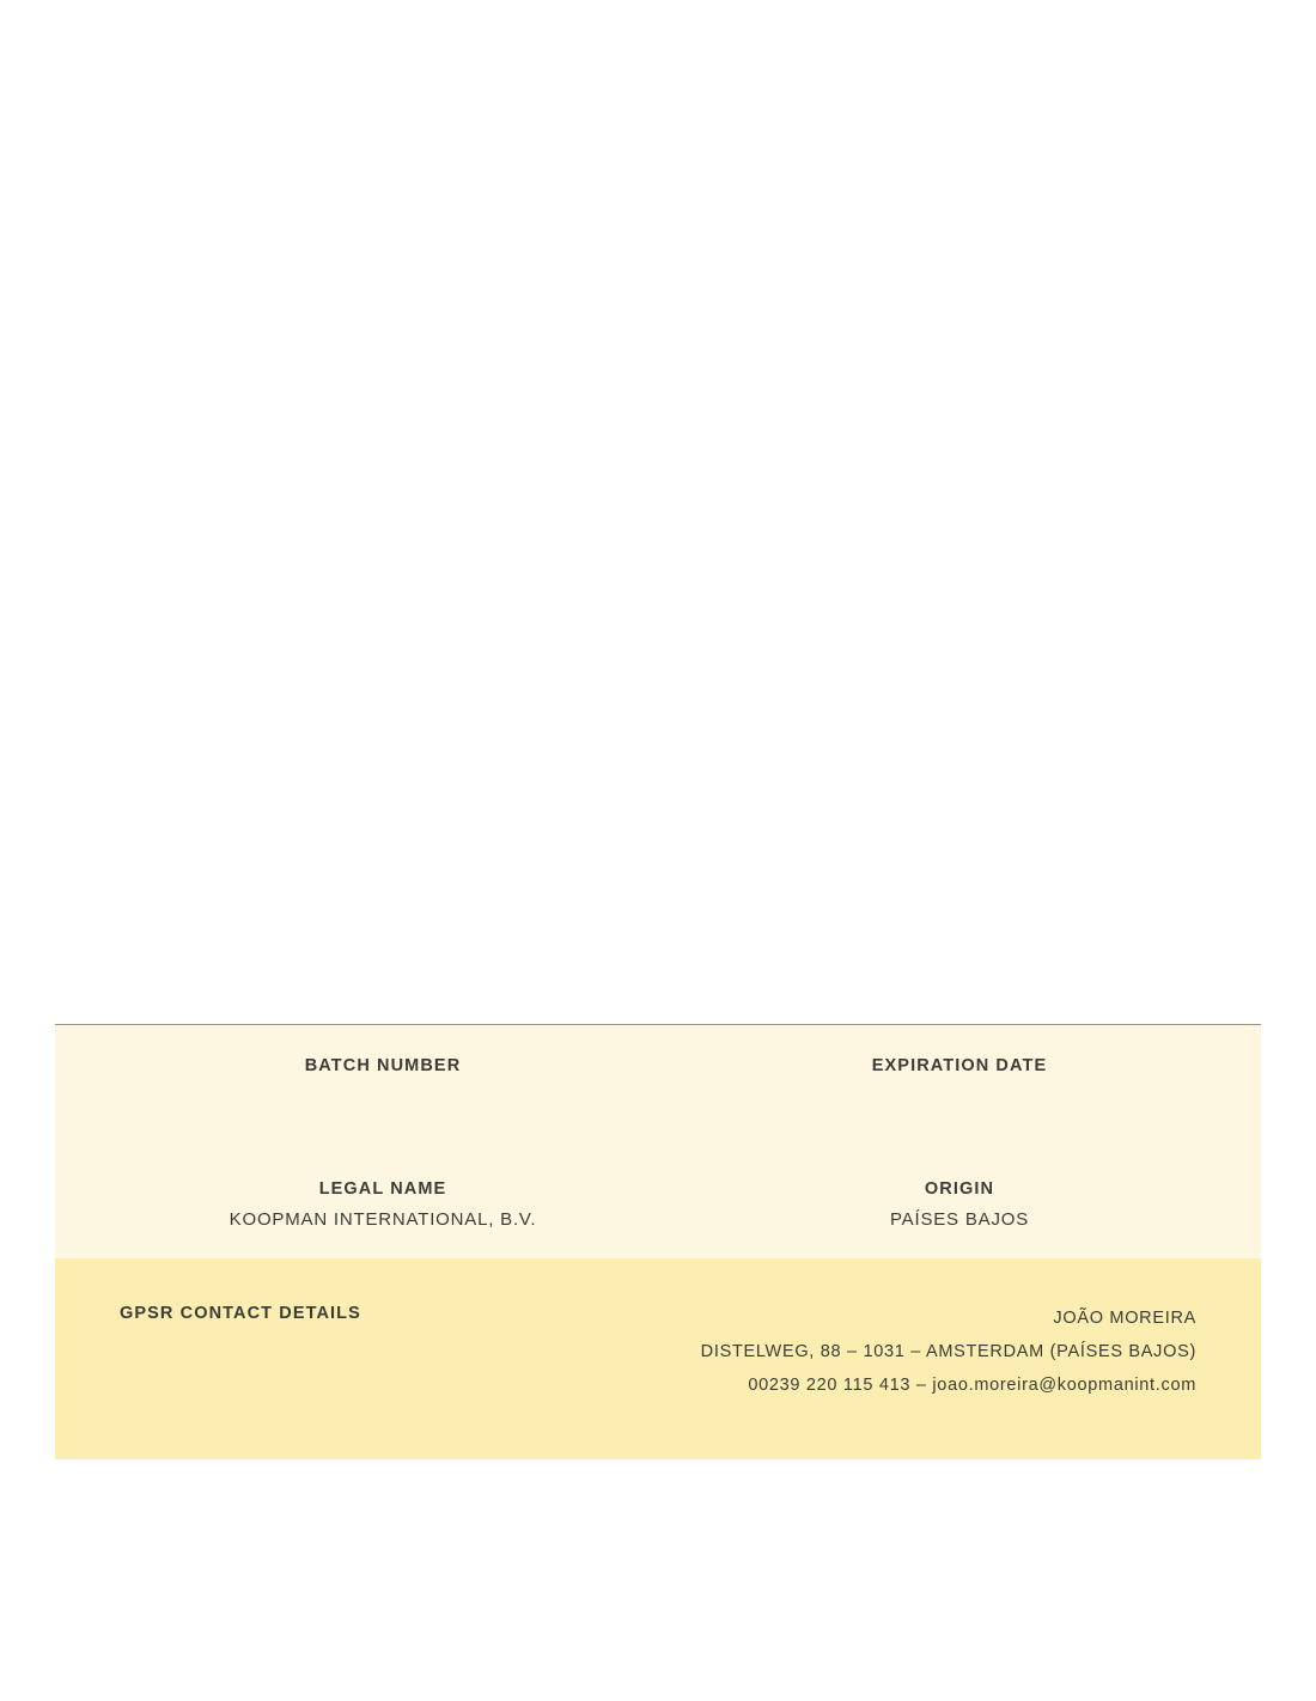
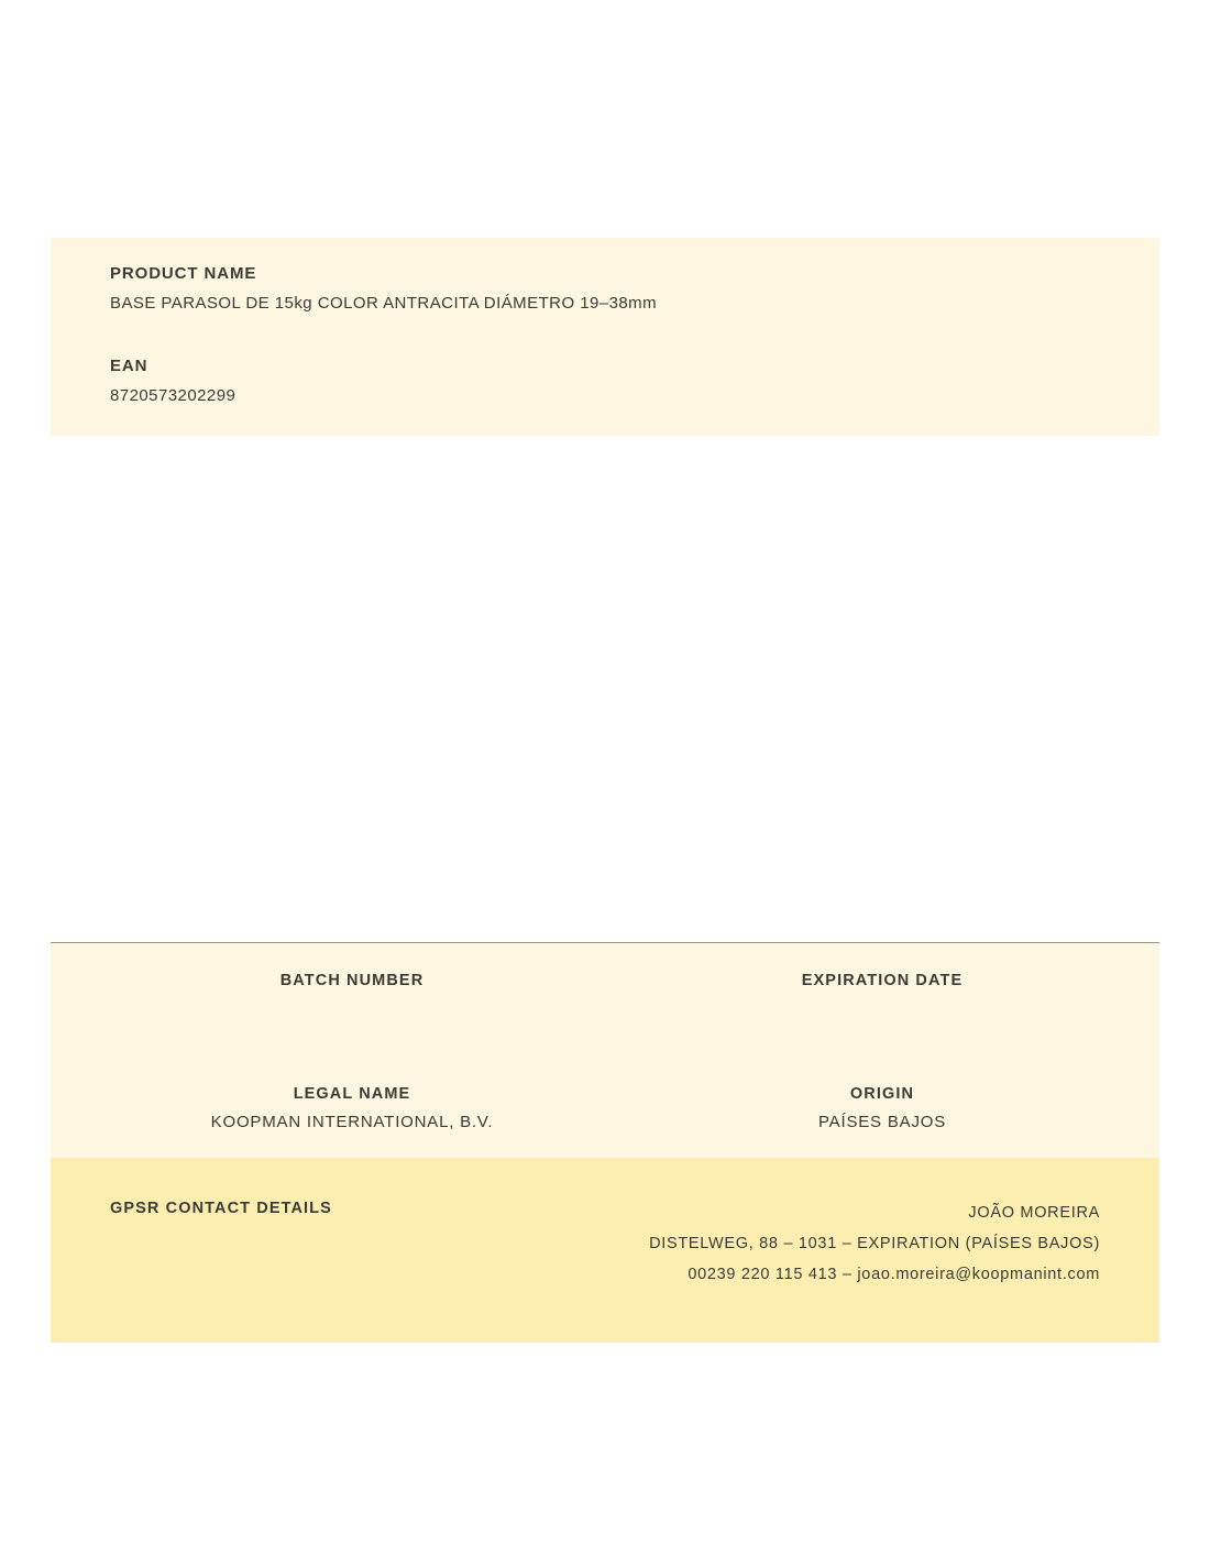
+ PRODUCT NAME
+ BASE PARASOL DE 15kg COLOR ANTRACITA DIÁMETRO 19–38mm
+ EAN
+ 8720573202299
  BATCH NUMBER
  EXPIRATION DATE
  LEGAL NAME
  KOOPMAN INTERNATIONAL, B.V.
  ORIGIN
  PAÍSES BAJOS
  GPSR CONTACT DETAILS
  JOÃO MOREIRA
- DISTELWEG, 88 – 1031 – AMSTERDAM (PAÍSES BAJOS)
+ DISTELWEG, 88 – 1031 – EXPIRATION (PAÍSES BAJOS)
  00239 220 115 413 – joao.moreira@koopmanint.com
